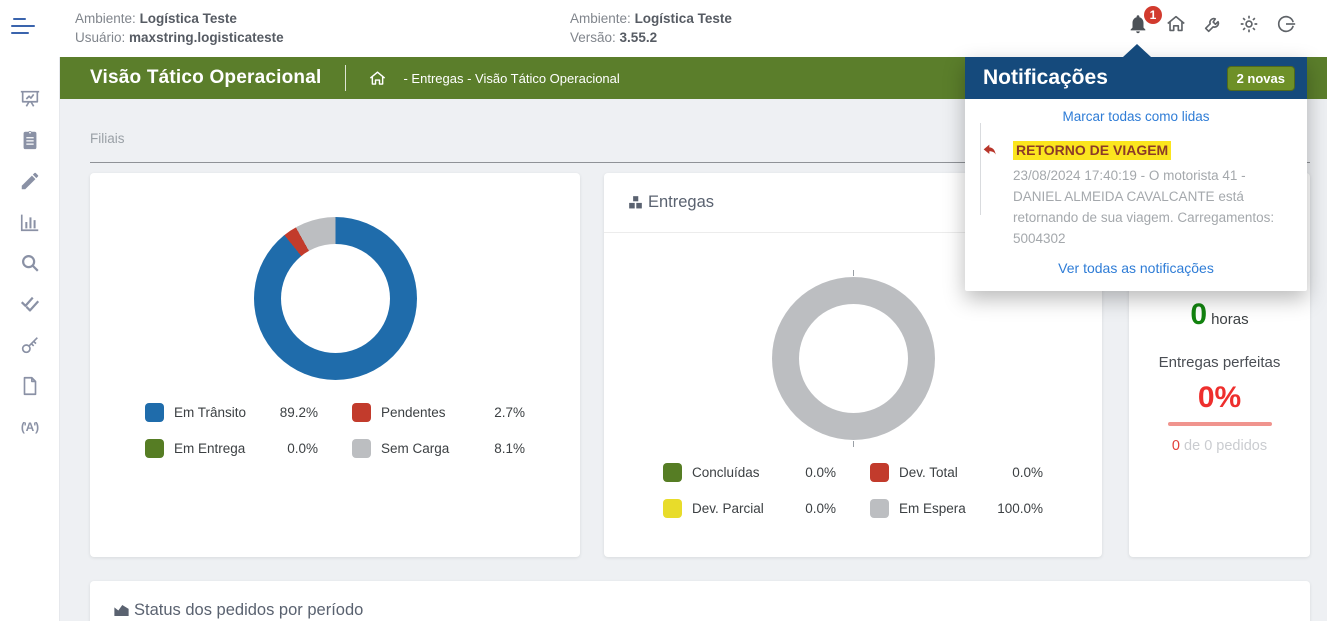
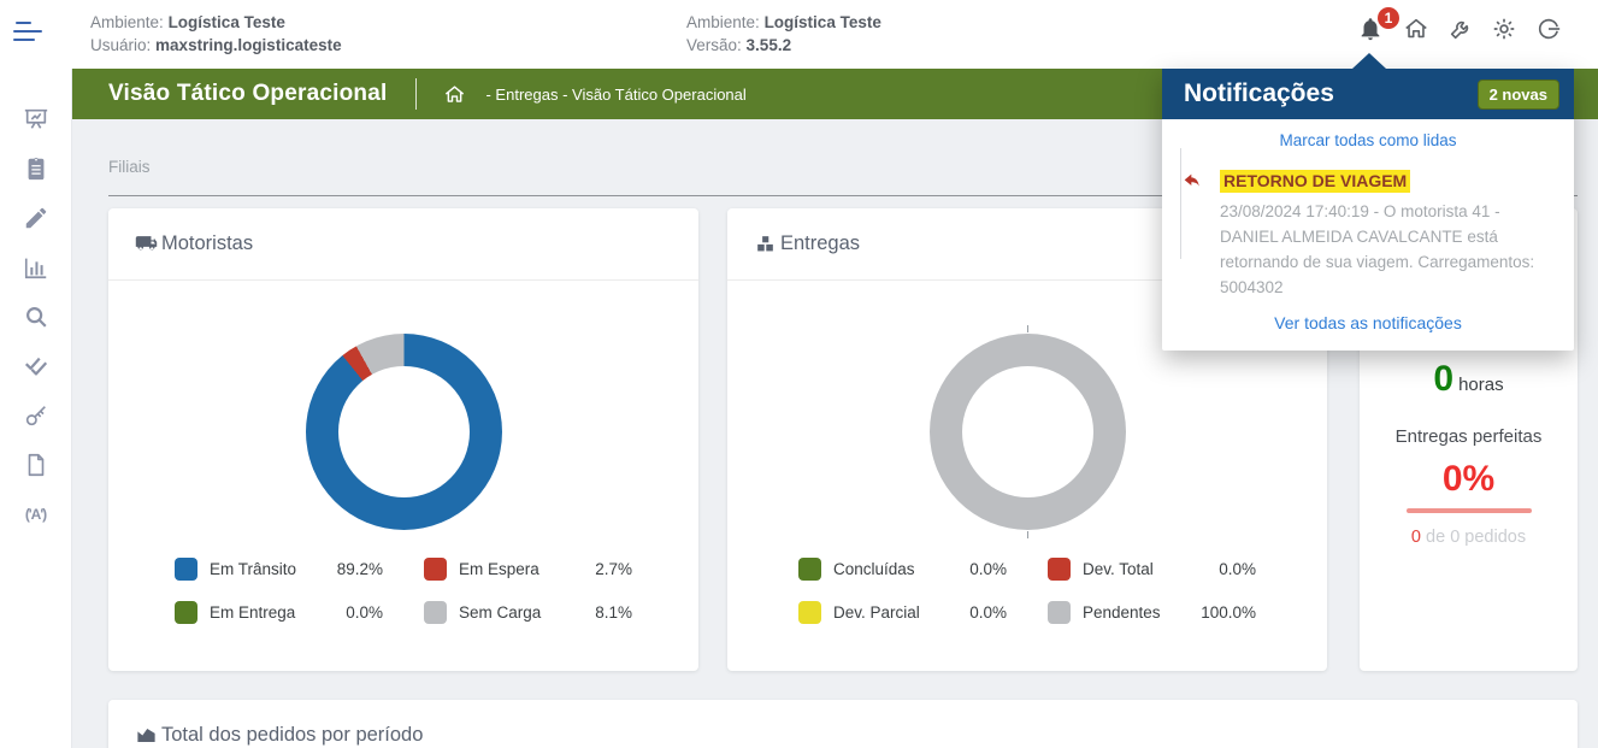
  Ambiente: Logística Teste
  Usuário: maxstring.logisticateste
  Ambiente: Logística Teste
  Versão: 3.55.2
  1
  Visão Tático Operacional
  - Entregas - Visão Tático Operacional
  ('A')
  Filiais
+ Motoristas
  Em Trânsito
  89.2%
- Pendentes
+ Em Espera
  2.7%
  Em Entrega
  0.0%
  Sem Carga
  8.1%
  Entregas
  Concluídas
  0.0%
  Dev. Total
  0.0%
  Dev. Parcial
  0.0%
- Em Espera
+ Pendentes
  100.0%
  0 horas
  Entregas perfeitas
  0%
  0 de 0 pedidos
- Status dos pedidos por período
+ Total dos pedidos por período
  Notificações
  2 novas
  Marcar todas como lidas
  RETORNO DE VIAGEM
  23/08/2024 17:40:19 - O motorista 41 - DANIEL ALMEIDA CAVALCANTE está retornando de sua viagem. Carregamentos: 5004302
  Ver todas as notificações
